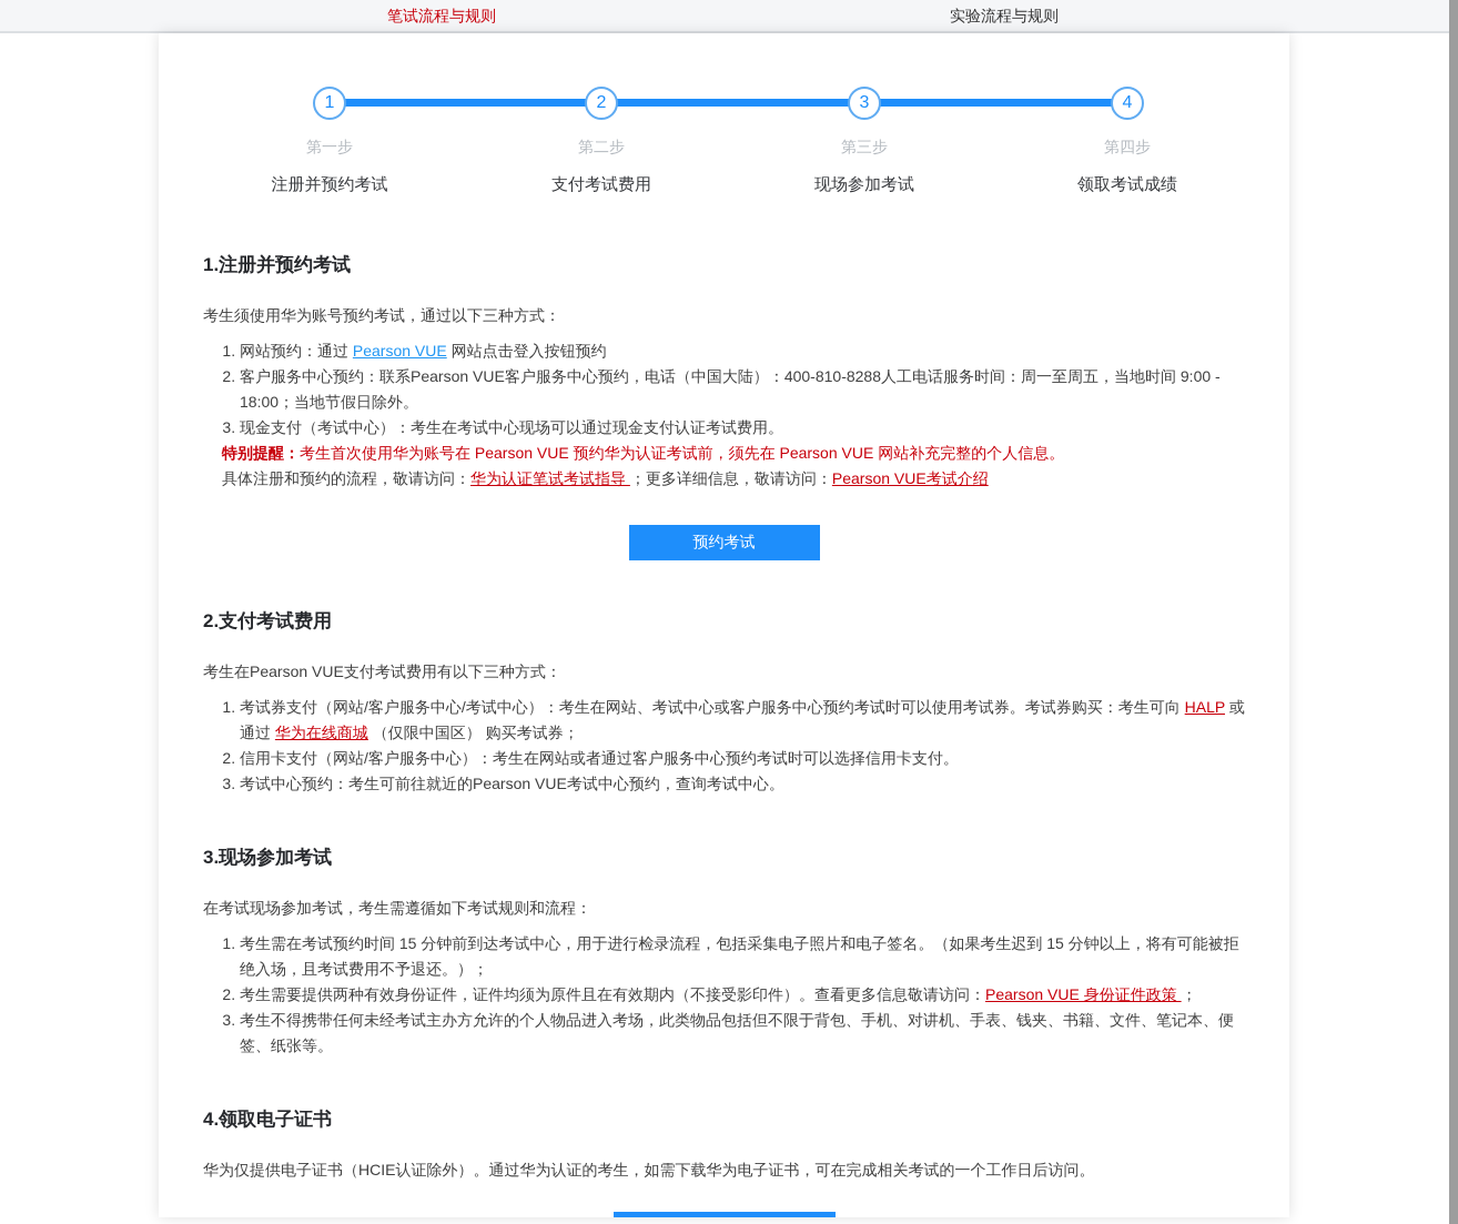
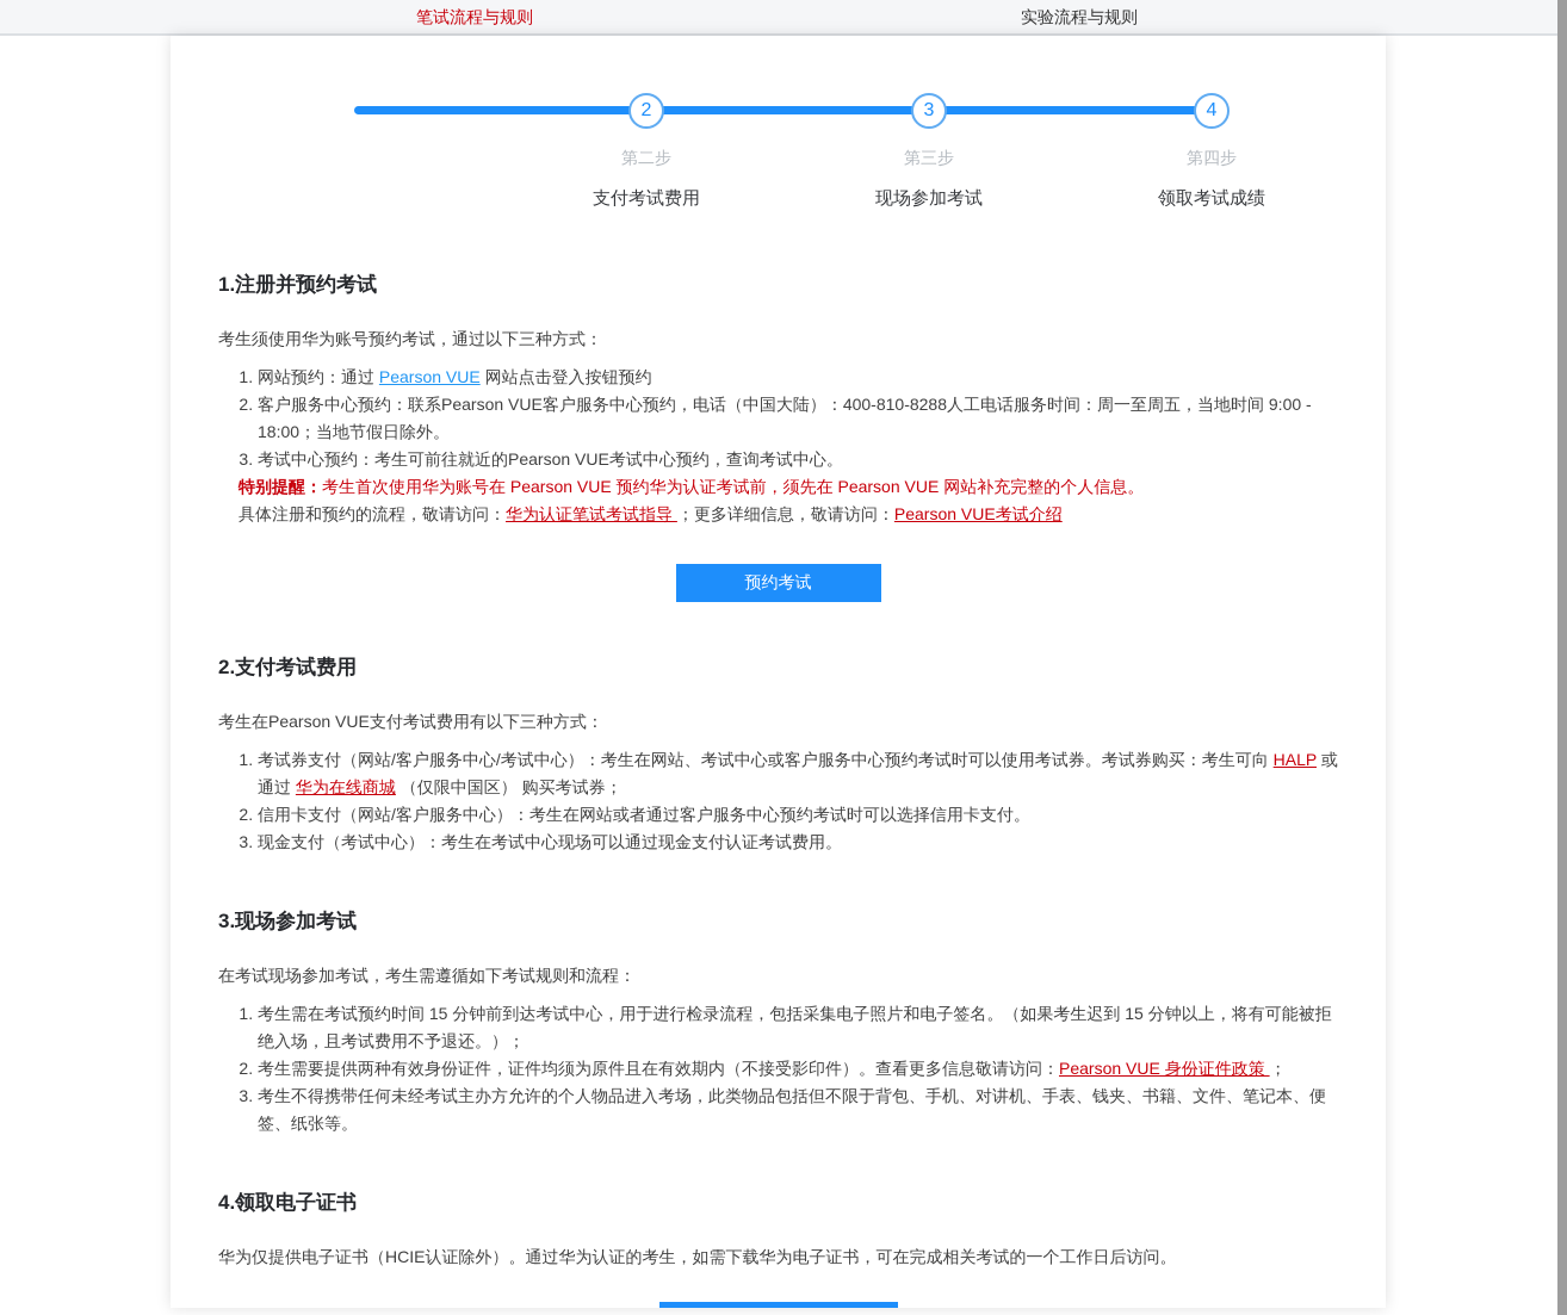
  笔试流程与规则
  实验流程与规则
- 1
- 第一步
- 注册并预约考试
  2
  第二步
  支付考试费用
  3
  第三步
  现场参加考试
  4
  第四步
  领取考试成绩
  1.注册并预约考试
  考生须使用华为账号预约考试，通过以下三种方式：
  网站预约：通过 Pearson VUE 网站点击登入按钮预约
  客户服务中心预约：联系Pearson VUE客户服务中心预约，电话（中国大陆）：400-810-8288人工电话服务时间：周一至周五，当地时间 9:00 - 18:00；当地节假日除外。
- 现金支付（考试中心）：考生在考试中心现场可以通过现金支付认证考试费用。
+ 考试中心预约：考生可前往就近的Pearson VUE考试中心预约，查询考试中心。
  特别提醒：考生首次使用华为账号在 Pearson VUE 预约华为认证考试前，须先在 Pearson VUE 网站补充完整的个人信息。
  具体注册和预约的流程，敬请访问：华为认证笔试考试指导 ；更多详细信息，敬请访问：Pearson VUE考试介绍
  预约考试
  2.支付考试费用
  考生在Pearson VUE支付考试费用有以下三种方式：
  考试券支付（网站/客户服务中心/考试中心）：考生在网站、考试中心或客户服务中心预约考试时可以使用考试券。考试券购买：考生可向 HALP 或通过 华为在线商城 （仅限中国区） 购买考试券；
  信用卡支付（网站/客户服务中心）：考生在网站或者通过客户服务中心预约考试时可以选择信用卡支付。
- 考试中心预约：考生可前往就近的Pearson VUE考试中心预约，查询考试中心。
+ 现金支付（考试中心）：考生在考试中心现场可以通过现金支付认证考试费用。
  3.现场参加考试
  在考试现场参加考试，考生需遵循如下考试规则和流程：
  考生需在考试预约时间 15 分钟前到达考试中心，用于进行检录流程，包括采集电子照片和电子签名。（如果考生迟到 15 分钟以上，将有可能被拒绝入场，且考试费用不予退还。）；
  考生需要提供两种有效身份证件，证件均须为原件且在有效期内（不接受影印件）。查看更多信息敬请访问：Pearson VUE 身份证件政策 ；
  考生不得携带任何未经考试主办方允许的个人物品进入考场，此类物品包括但不限于背包、手机、对讲机、手表、钱夹、书籍、文件、笔记本、便签、纸张等。
  4.领取电子证书
  华为仅提供电子证书（HCIE认证除外）。通过华为认证的考生，如需下载华为电子证书，可在完成相关考试的一个工作日后访问。
